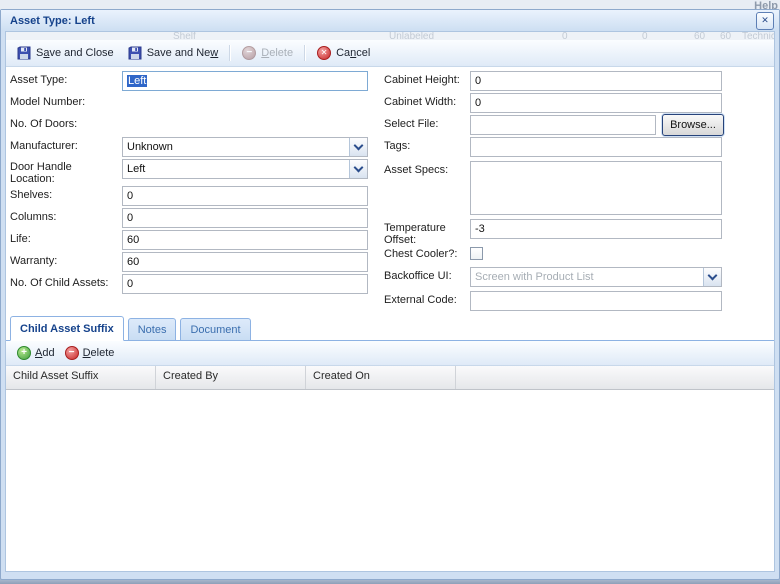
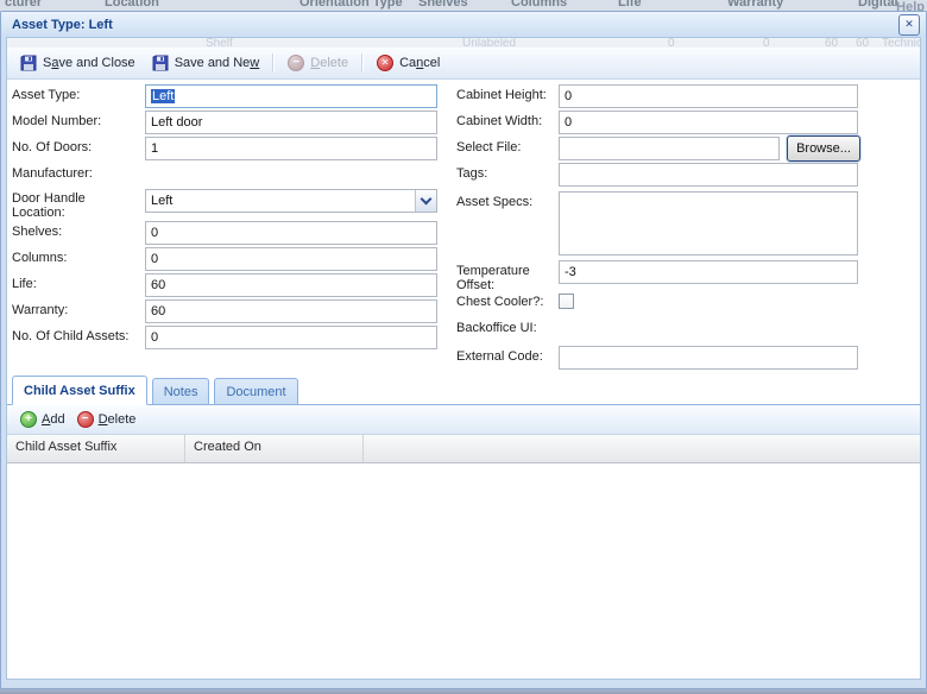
+ cturer
+ Location
+ Orientation Type
+ Shelves
+ Columns
+ Life
+ Warranty
+ Digital
  Help
  Asset Type: Left
  ✕
  Shelf
  Unlabeled
  0
  0
  60
  60
  Technic
  Save and Close
  Save and New
  −
  Delete
  ✕
  Cancel
  Asset Type:
  Left
  Model Number:
+ Left door
  No. Of Doors:
+ 1
  Manufacturer:
- Unknown
  Door Handle
  Location:
  Left
  Shelves:
  0
  Columns:
  0
  Life:
  60
  Warranty:
  60
  No. Of Child Assets:
  0
  Cabinet Height:
  0
  Cabinet Width:
  0
  Select File:
  Browse...
  Tags:
  Asset Specs:
  Temperature
  Offset:
  -3
  Chest Cooler?:
  Backoffice UI:
- Screen with Product List
  External Code:
  Child Asset Suffix
  Notes
  Document
  +
  Add
  −
  Delete
  Child Asset Suffix
- Created By
  Created On
